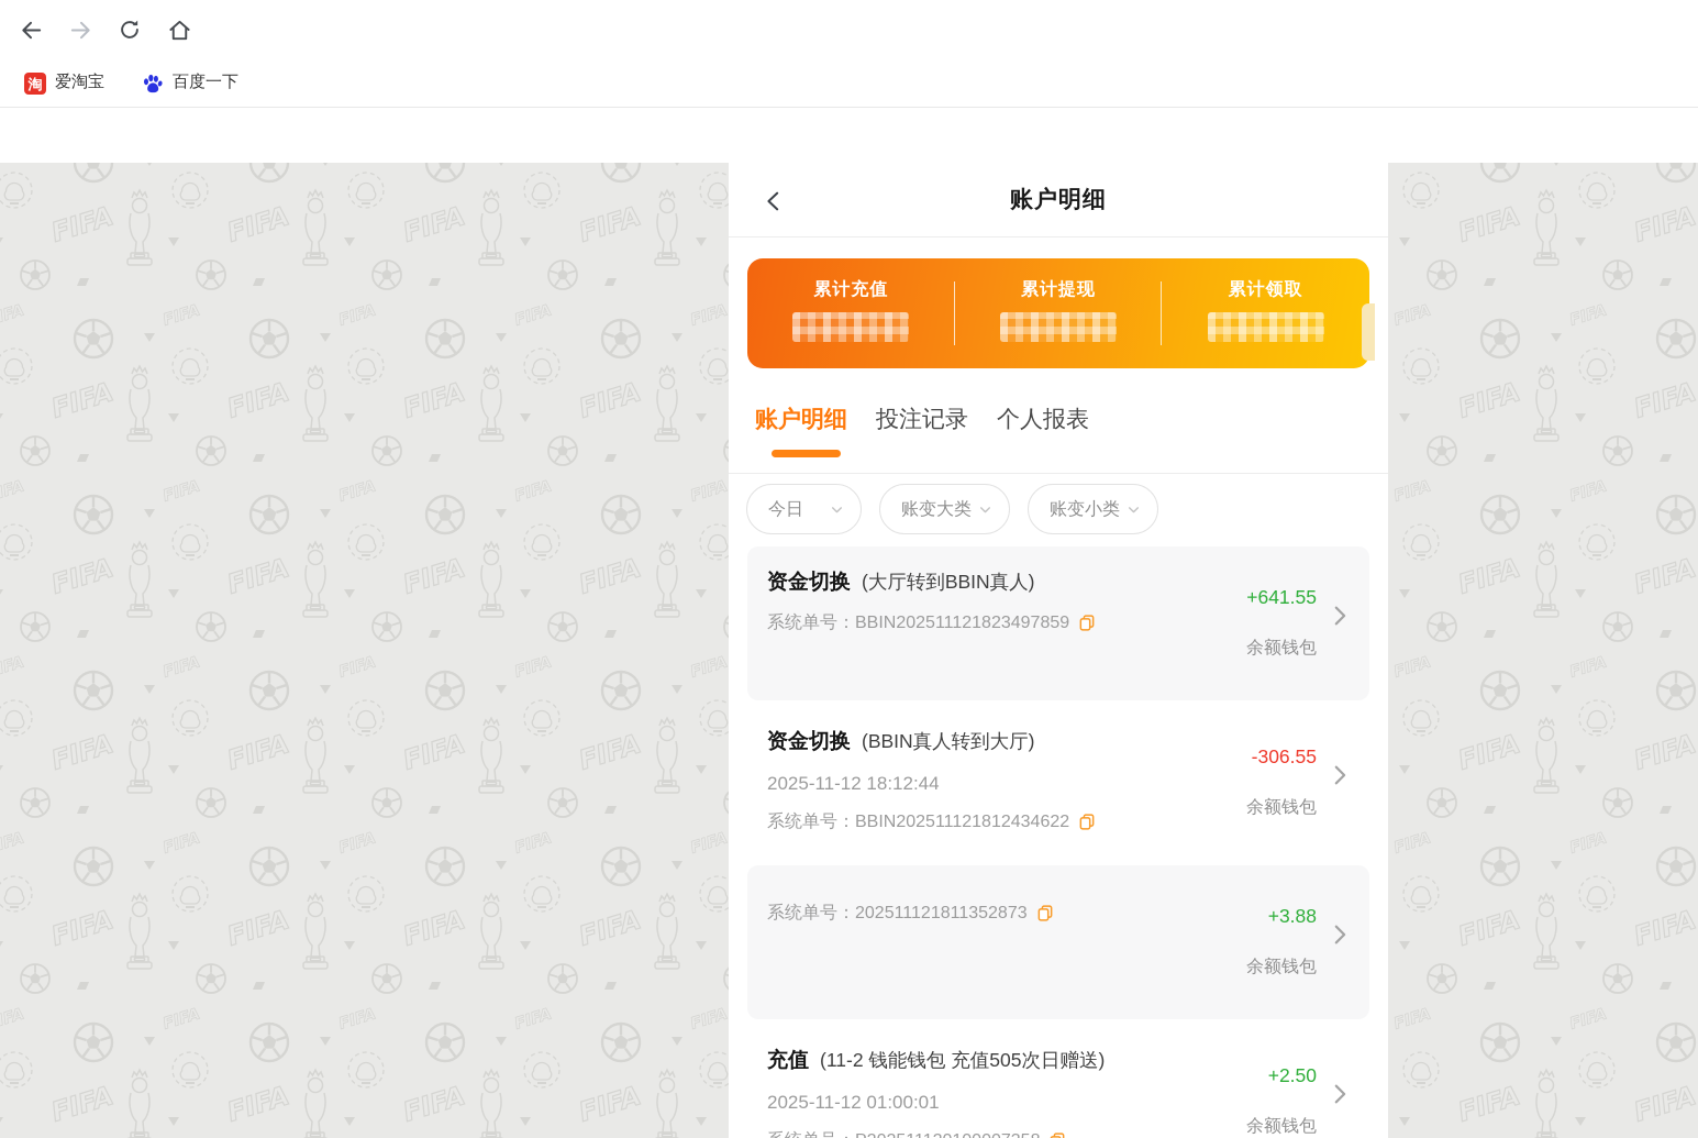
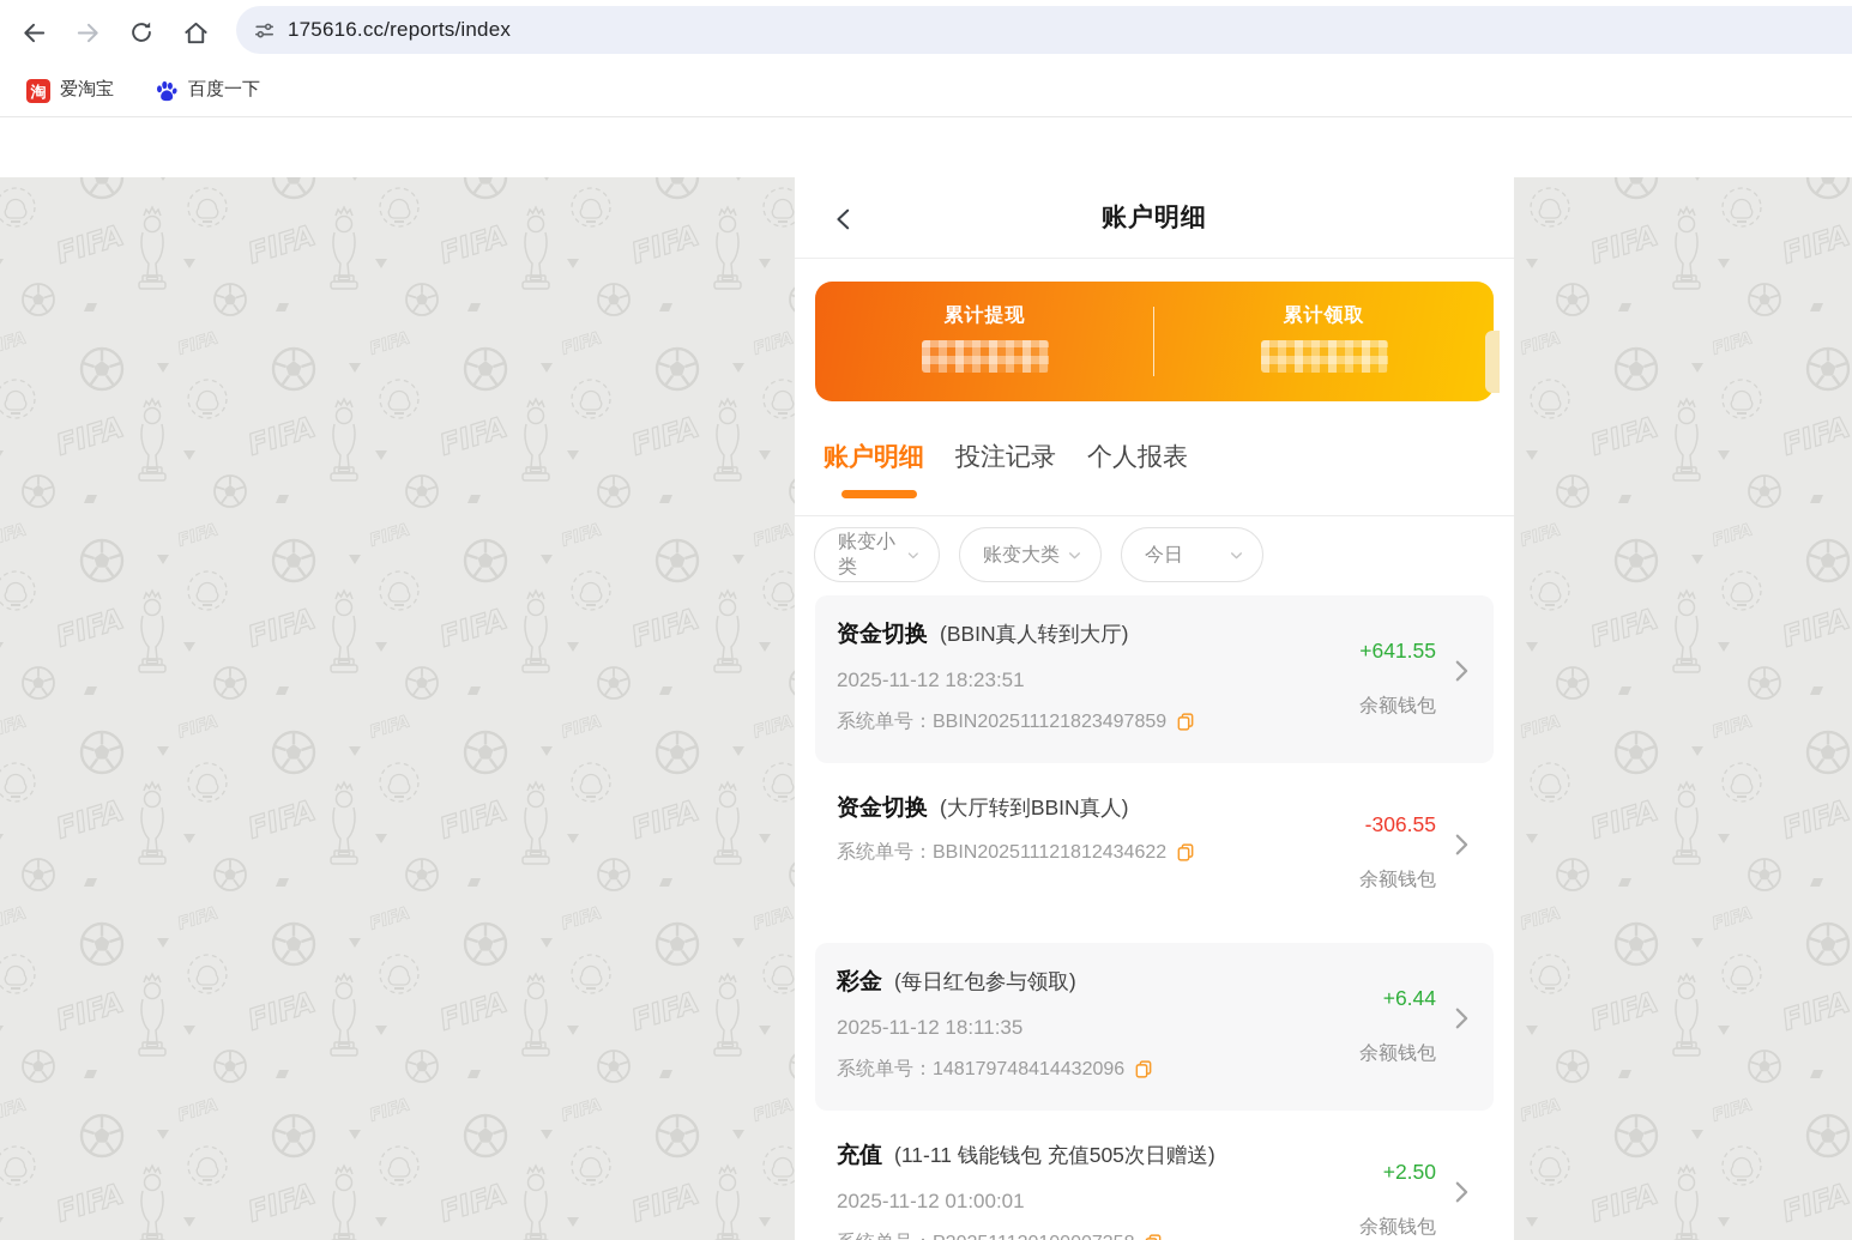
+ 175616.cc/reports/index
  淘
  爱淘宝
  百度一下
  账户明细
- 累计充值
  累计提现
  累计领取
  账户明细
  投注记录
  个人报表
- 今日
+ 账变小类
  账变大类
- 账变小类
+ 今日
  资金切换
- (大厅转到BBIN真人)
+ (BBIN真人转到大厅)
+ 2025-11-12 18:23:51
  系统单号：
  BBIN202511121823497859
  +641.55
  余额钱包
  资金切换
- (BBIN真人转到大厅)
+ (大厅转到BBIN真人)
- 2025-11-12 18:12:44
  系统单号：
  BBIN202511121812434622
  -306.55
  余额钱包
+ 彩金
+ (每日红包参与领取)
+ 2025-11-12 18:11:35
  系统单号：
- 202511121811352873
+ 148179748414432096
- +3.88
+ +6.44
  余额钱包
  充值
- (11-2 钱能钱包 充值505次日赠送)
+ (11-11 钱能钱包 充值505次日赠送)
  2025-11-12 01:00:01
  +2.50
  余额钱包
